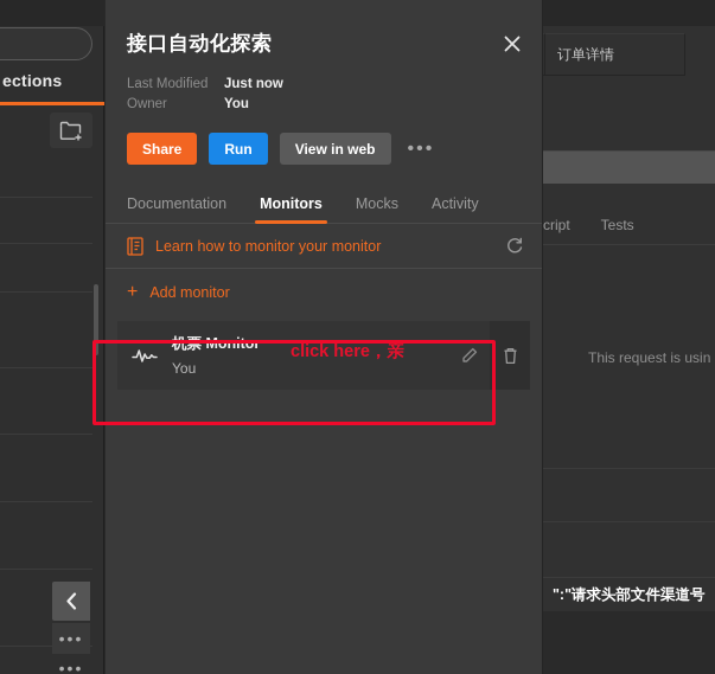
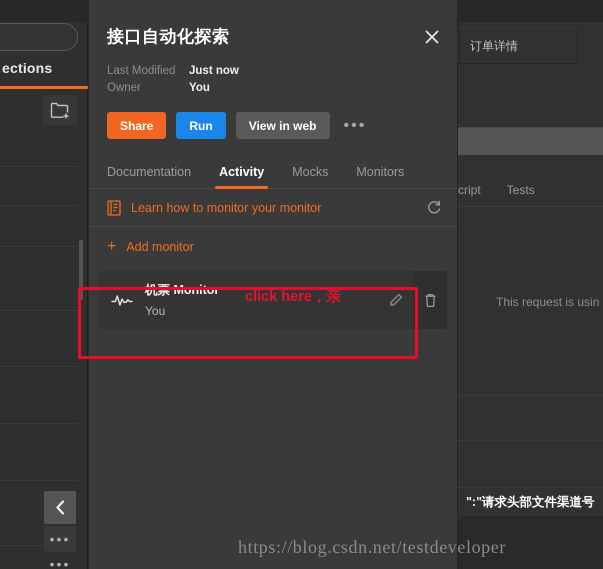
  ections
  •••
  •••
  订单详情
  cript
  Tests
  This request is usin
  ":"请求头部文件渠道号
  接口自动化探索
  Last Modified
  Just now
  Owner
  You
  Share
  Run
  View in web
  •••
  Documentation
- Monitors
+ Activity
  Mocks
- Activity
+ Monitors
  Learn how to monitor your monitor
  +
  Add monitor
  机票 Monitor
  You
  click here，亲
+ https://blog.csdn.net/testdeveloper
